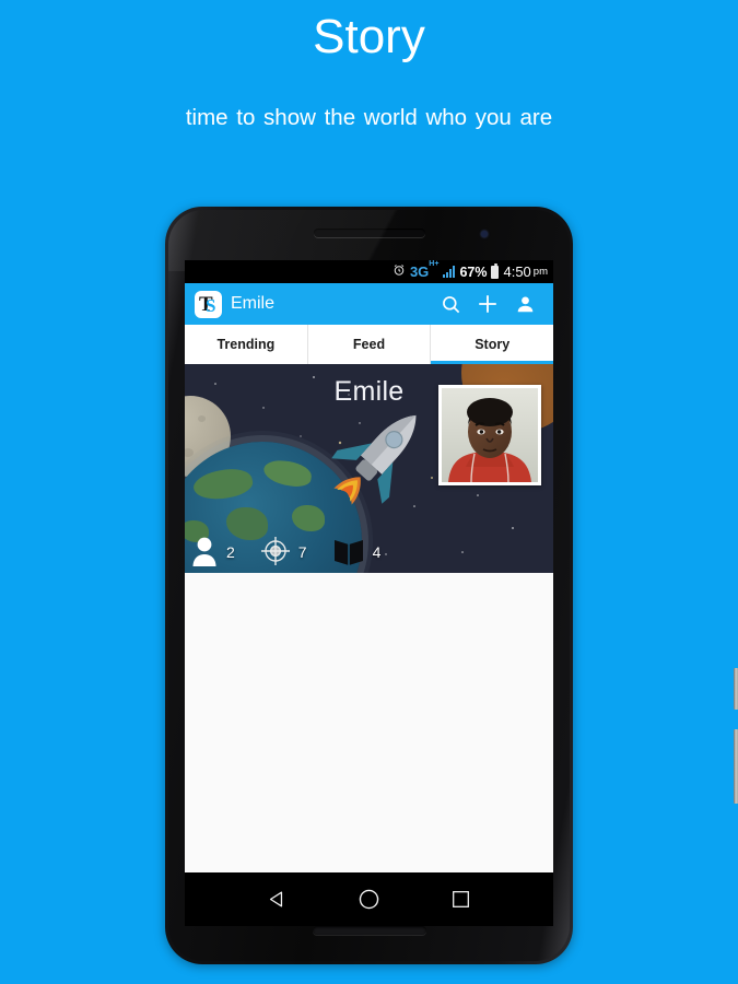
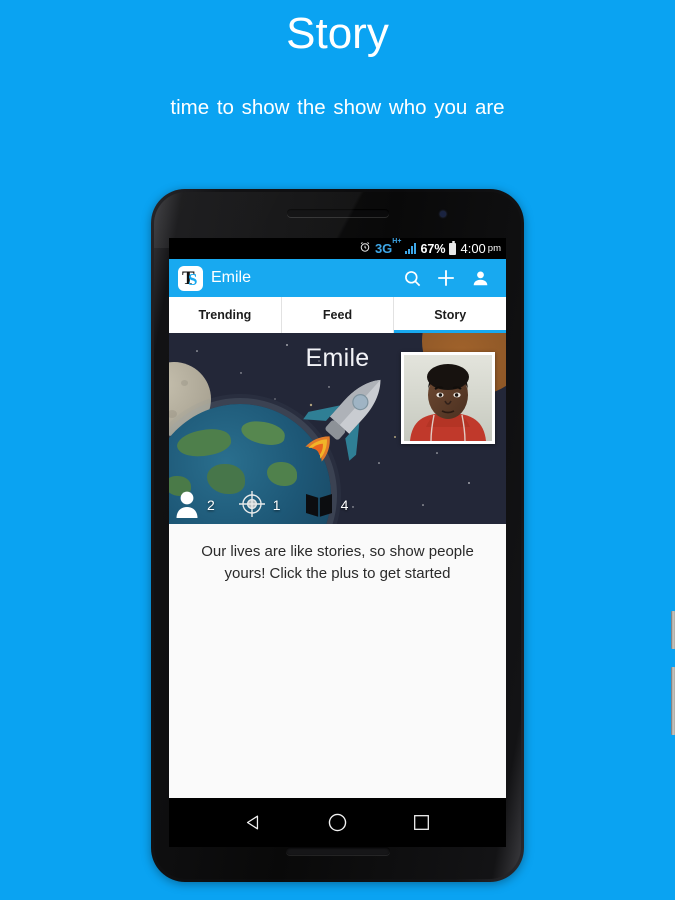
  Story
- time to show the world who you are
+ time to show the show who you are
  67%
- 4:50
+ 4:00
  pm
  T
  S
  Emile
  Trending
  Feed
  Story
  Emile
  2
- 7
+ 1
  4
+ Our lives are like stories, so show people yours! Click the plus to get started
